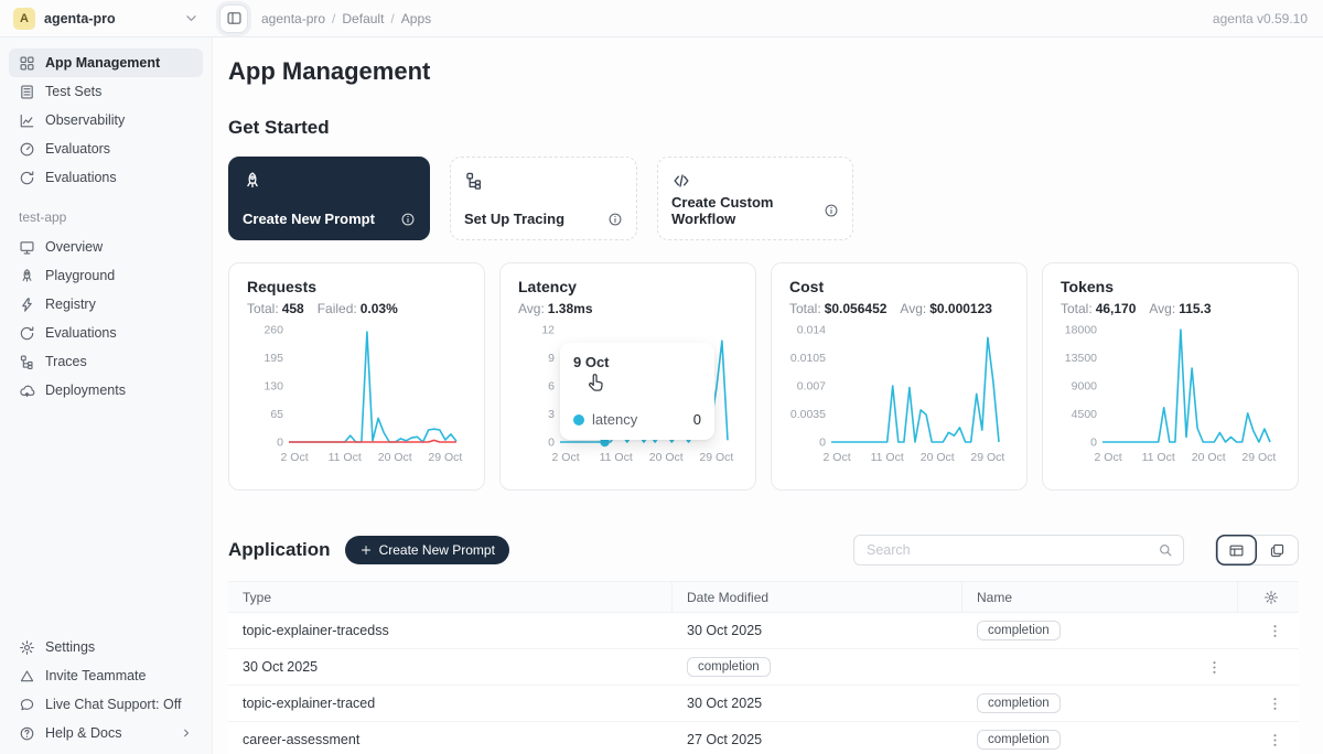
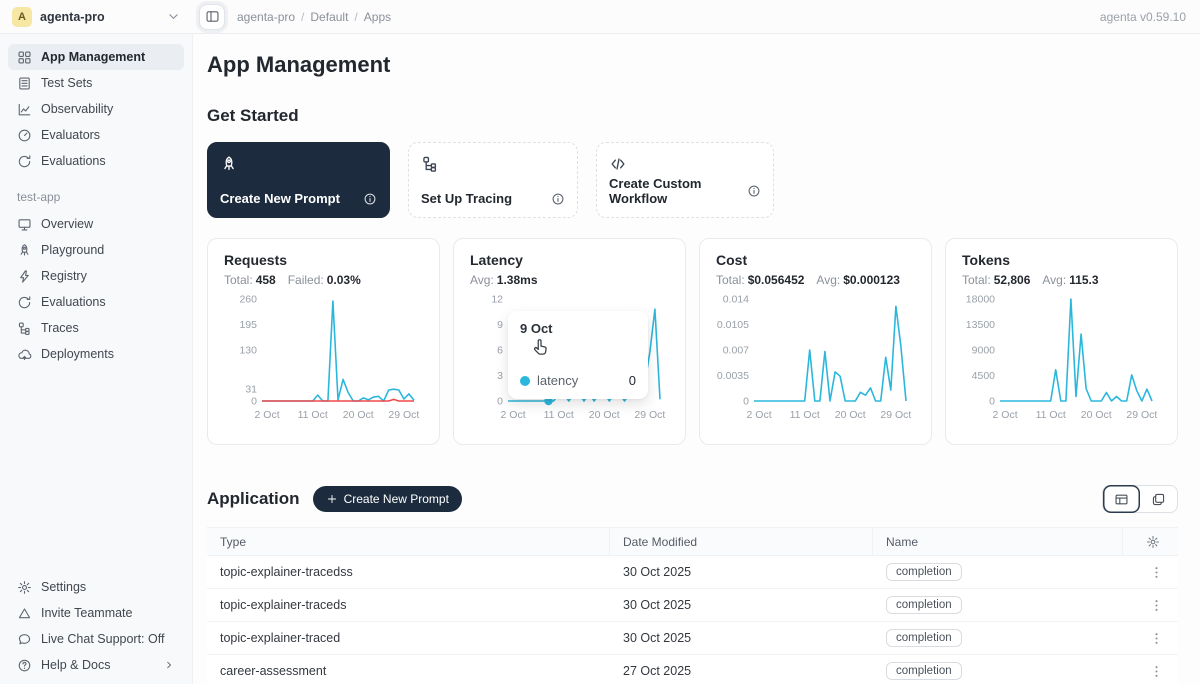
  A
  agenta-pro
  agenta-pro
  /
  Default
  /
  Apps
  agenta v0.59.10
  App Management
  Test Sets
  Observability
  Evaluators
  Evaluations
  test-app
  Overview
  Playground
  Registry
  Evaluations
  Traces
  Deployments
  Settings
  Invite Teammate
  Live Chat Support: Off
  Help & Docs
  App Management
  Get Started
  Create New Prompt
  Set Up Tracing
  Create Custom Workflow
  Requests
  Total: 458
  Failed: 0.03%
  0
- 65
+ 31
  130
  195
  260
  2 Oct
  11 Oct
  20 Oct
  29 Oct
  Latency
  Avg: 1.38ms
  0
  3
  6
  9
  12
  2 Oct
  11 Oct
  20 Oct
  29 Oct
  9 Oct
  latency
  0
  Cost
  Total: $0.056452
  Avg: $0.000123
  0
  0.0035
  0.007
  0.0105
  0.014
  2 Oct
  11 Oct
  20 Oct
  29 Oct
  Tokens
- Total: 46,170
+ Total: 52,806
  Avg: 115.3
  0
  4500
  9000
  13500
  18000
  2 Oct
  11 Oct
  20 Oct
  29 Oct
  Application
  Create New Prompt
- Search
  Type
  Date Modified
  Name
  topic-explainer-tracedss
  30 Oct 2025
  completion
+ topic-explainer-traceds
  30 Oct 2025
  completion
  topic-explainer-traced
  30 Oct 2025
  completion
  career-assessment
  27 Oct 2025
  completion
